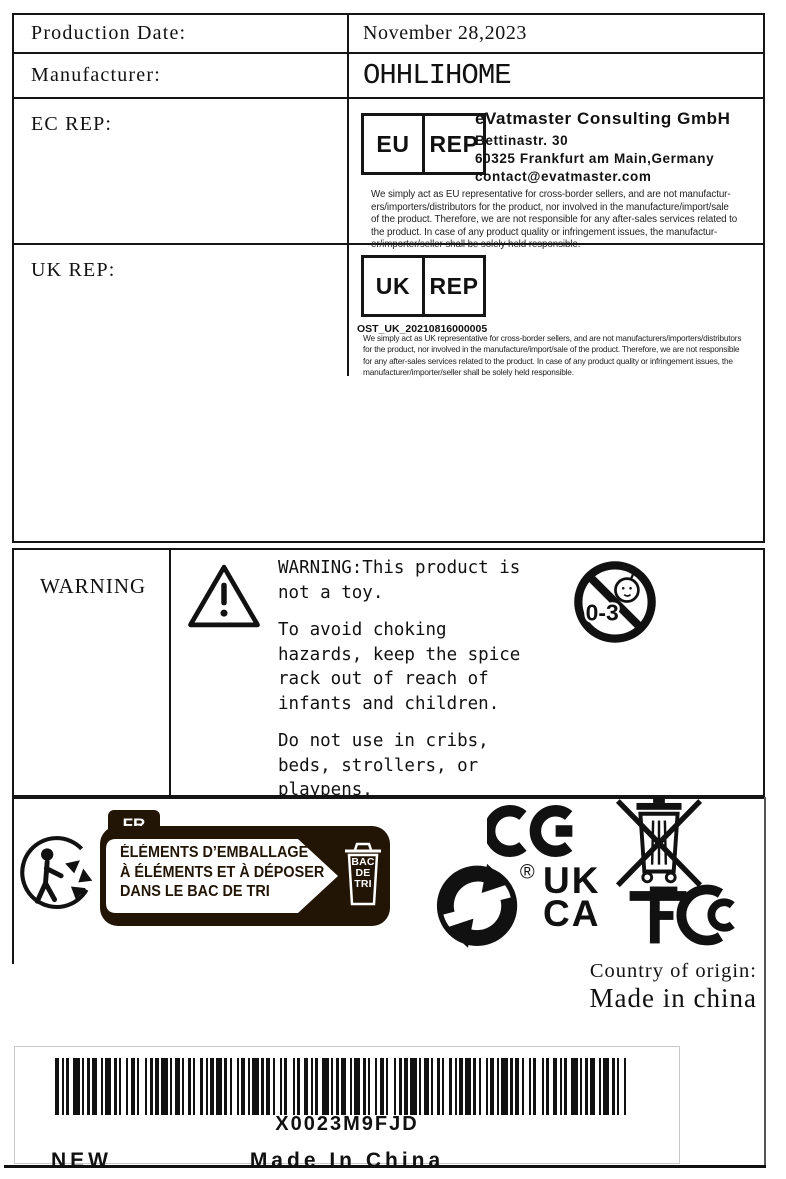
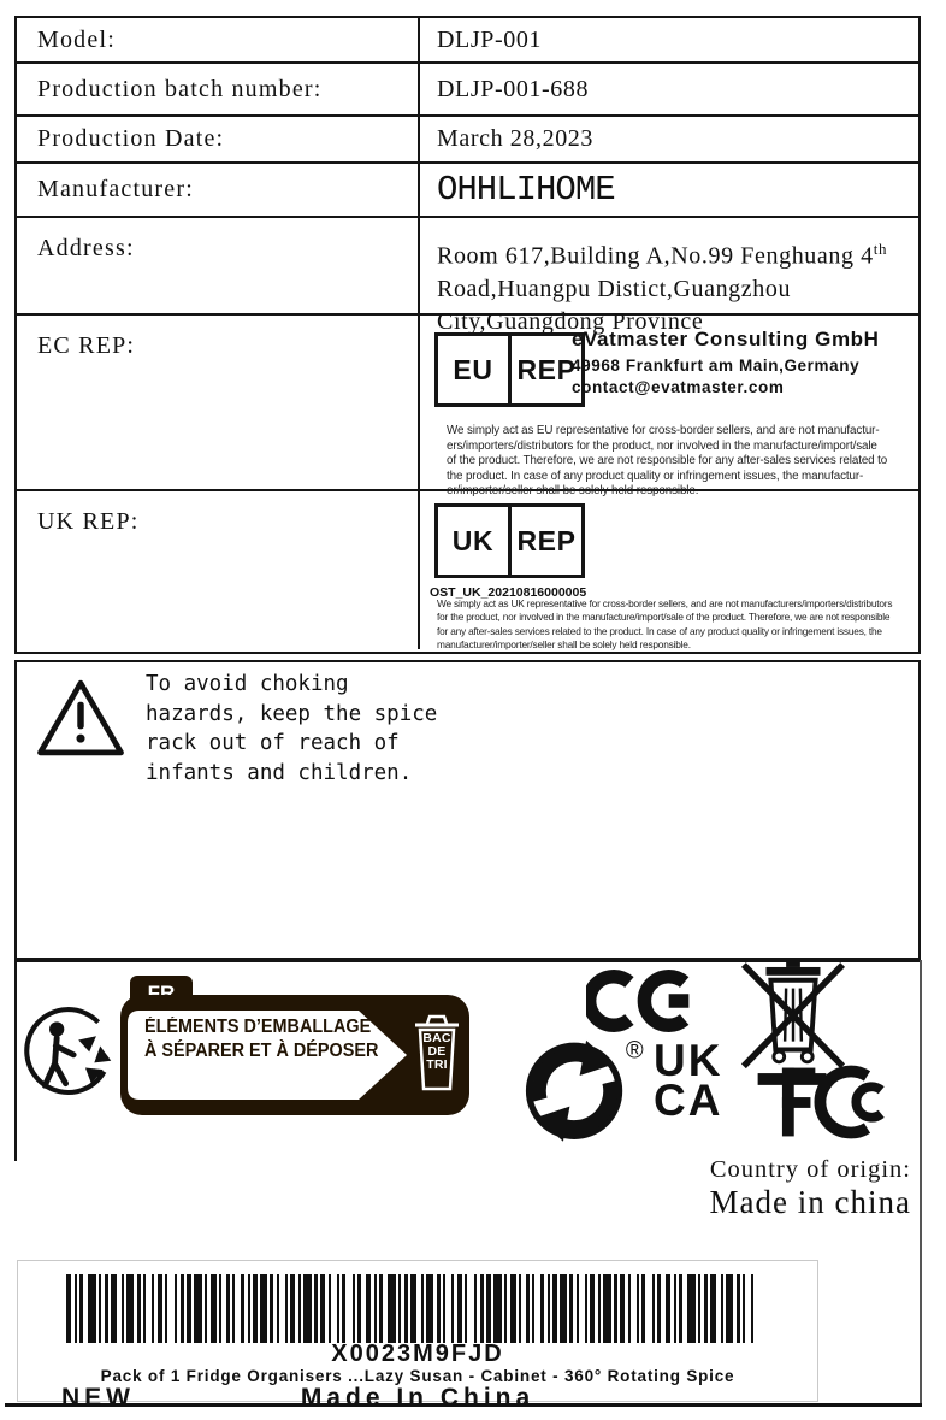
+ Model:
+ DLJP-001
+ Production batch number:
+ DLJP-001-688
  Production Date:
- November 28,2023
+ March 28,2023
  Manufacturer:
  OHHLIHOME
+ Address:
+ Room 617,Building A,No.99 Fenghuang 4th
+ Road,Huangpu Distict,Guangzhou
+ City,Guangdong Province
  EC REP:
  EU
  REP
  eVatmaster Consulting GmbH
- Bettinastr. 30
- 60325 Frankfurt am Main,Germany
+ 49968 Frankfurt am Main,Germany
  contact@evatmaster.com
  We simply act as EU representative for cross-border sellers, and are not manufactur-
  ers/importers/distributors for the product, nor involved in the manufacture/import/sale
  of the product. Therefore, we are not responsible for any after-sales services related to
  the product. In case of any product quality or infringement issues, the manufactur-
  er/importer/seller shall be solely held responsible.
  UK REP:
  UK
  REP
  OST_UK_20210816000005
  We simply act as UK representative for cross-border sellers, and are not manufacturers/importers/distributors
  for the product, nor involved in the manufacture/import/sale of the product. Therefore, we are not responsible
  for any after-sales services related to the product. In case of any product quality or infringement issues, the
  manufacturer/importer/seller shall be solely held responsible.
- WARNING
- WARNING:This product is
- not a toy.
  To avoid choking
  hazards, keep the spice
  rack out of reach of
  infants and children.
- Do not use in cribs,
- beds, strollers, or
- playpens.
- 0-3
  FR
  ÉLÉMENTS D’EMBALLAGE
- À ÉLÉMENTS ET À DÉPOSER
+ À SÉPARER ET À DÉPOSER
- DANS LE BAC DE TRI
  BAC
  DE
  TRI
  ®
  UK
  CA
  Country of origin:
  Made in china
  X0023M9FJD
+ Pack of 1 Fridge Organisers ...Lazy Susan - Cabinet - 360° Rotating Spice
  NEW
  Made In China
